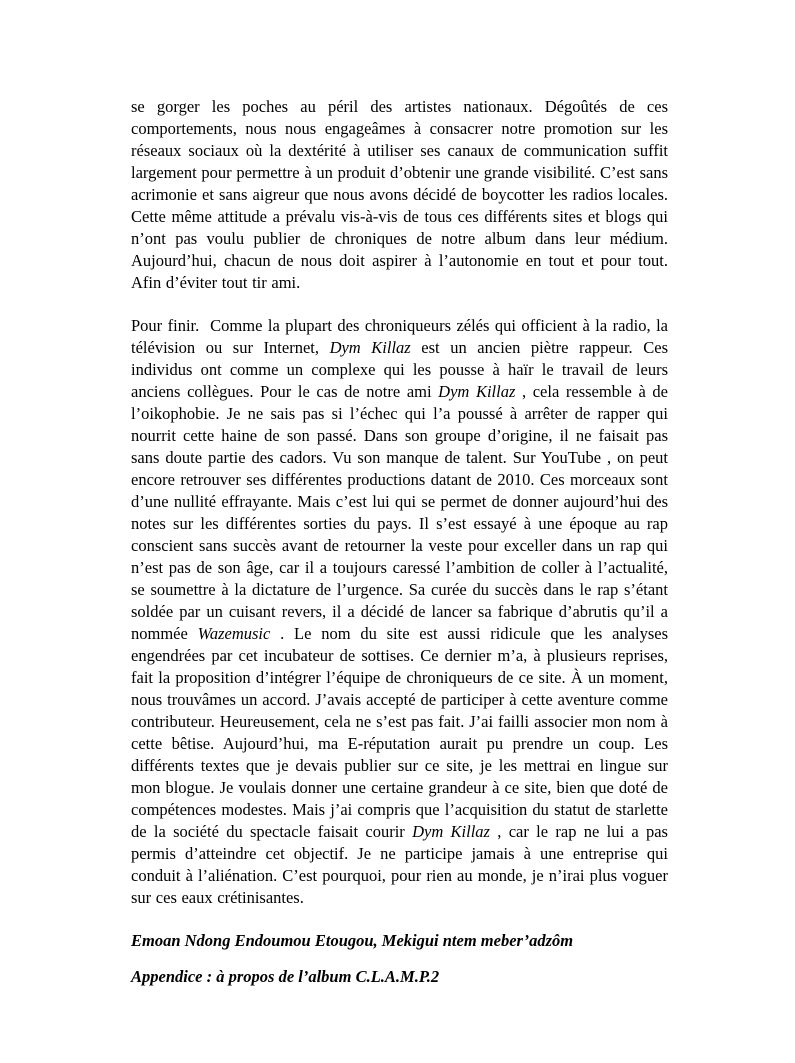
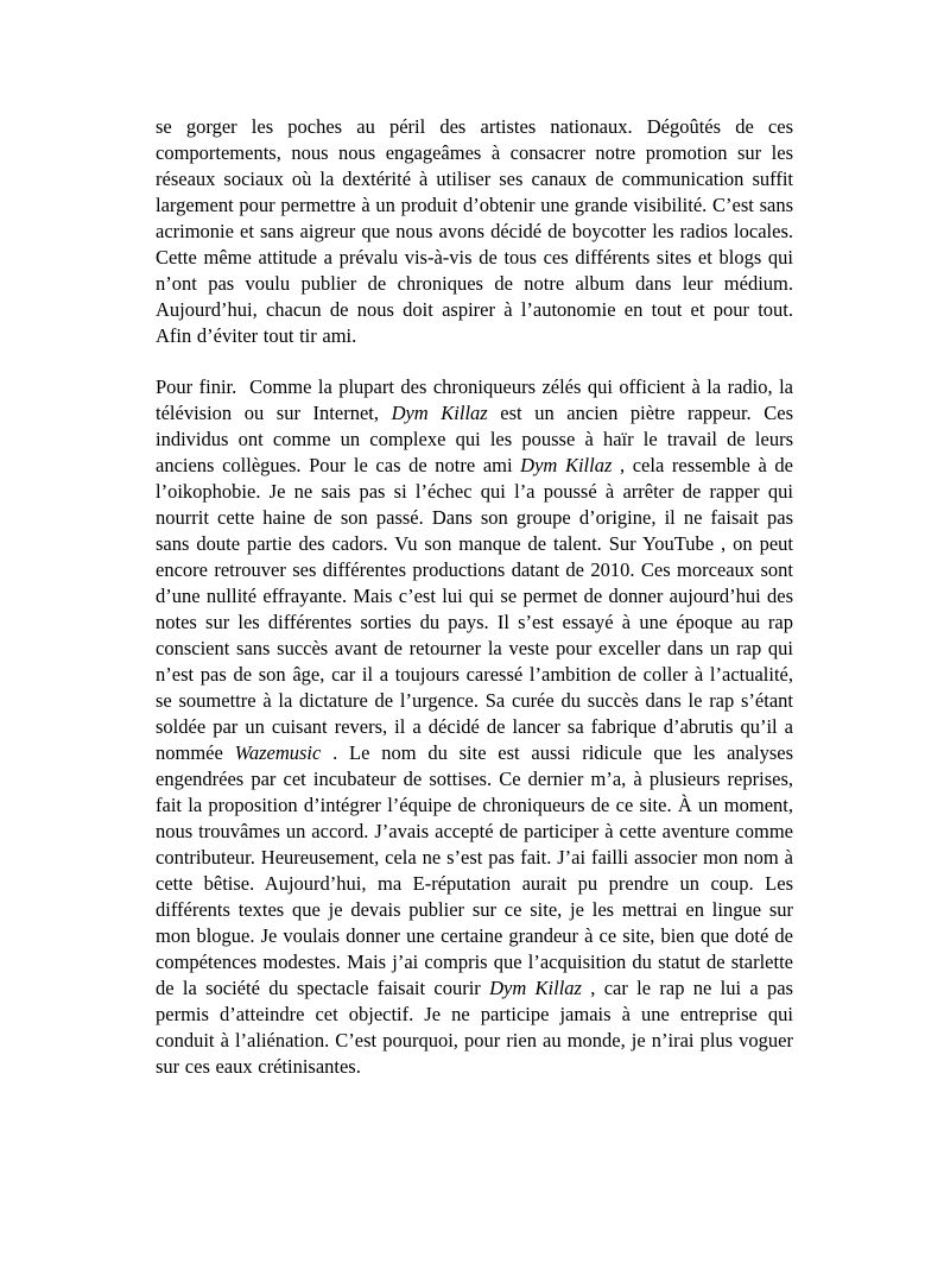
  se gorger les poches au péril des artistes nationaux. Dégoûtés de ces comportements, nous nous engageâmes à consacrer notre promotion sur les réseaux sociaux où la dextérité à utiliser ses canaux de communication suffit largement pour permettre à un produit d’obtenir une grande visibilité. C’est sans acrimonie et sans aigreur que nous avons décidé de boycotter les radios locales. Cette même attitude a prévalu vis-à-vis de tous ces différents sites et blogs qui n’ont pas voulu publier de chroniques de notre album dans leur médium. Aujourd’hui, chacun de nous doit aspirer à l’autonomie en tout et pour tout. Afin d’éviter tout tir ami.
  Pour finir. Comme la plupart des chroniqueurs zélés qui officient à la radio, la télévision ou sur Internet, Dym Killaz est un ancien piètre rappeur. Ces individus ont comme un complexe qui les pousse à haïr le travail de leurs anciens collègues. Pour le cas de notre ami Dym Killaz , cela ressemble à de l’oikophobie. Je ne sais pas si l’échec qui l’a poussé à arrêter de rapper qui nourrit cette haine de son passé. Dans son groupe d’origine, il ne faisait pas sans doute partie des cadors. Vu son manque de talent. Sur YouTube , on peut encore retrouver ses différentes productions datant de 2010. Ces morceaux sont d’une nullité effrayante. Mais c’est lui qui se permet de donner aujourd’hui des notes sur les différentes sorties du pays. Il s’est essayé à une époque au rap conscient sans succès avant de retourner la veste pour exceller dans un rap qui n’est pas de son âge, car il a toujours caressé l’ambition de coller à l’actualité, se soumettre à la dictature de l’urgence. Sa curée du succès dans le rap s’étant soldée par un cuisant revers, il a décidé de lancer sa fabrique d’abrutis qu’il a nommée Wazemusic . Le nom du site est aussi ridicule que les analyses engendrées par cet incubateur de sottises. Ce dernier m’a, à plusieurs reprises, fait la proposition d’intégrer l’équipe de chroniqueurs de ce site. À un moment, nous trouvâmes un accord. J’avais accepté de participer à cette aventure comme contributeur. Heureusement, cela ne s’est pas fait. J’ai failli associer mon nom à cette bêtise. Aujourd’hui, ma E-réputation aurait pu prendre un coup. Les différents textes que je devais publier sur ce site, je les mettrai en lingue sur mon blogue. Je voulais donner une certaine grandeur à ce site, bien que doté de compétences modestes. Mais j’ai compris que l’acquisition du statut de starlette de la société du spectacle faisait courir Dym Killaz , car le rap ne lui a pas permis d’atteindre cet objectif. Je ne participe jamais à une entreprise qui conduit à l’aliénation. C’est pourquoi, pour rien au monde, je n’irai plus voguer sur ces eaux crétinisantes.
- Emoan Ndong Endoumou Etougou, Mekigui ntem meber’adzôm
- Appendice : à propos de l’album C.L.A.M.P.2
